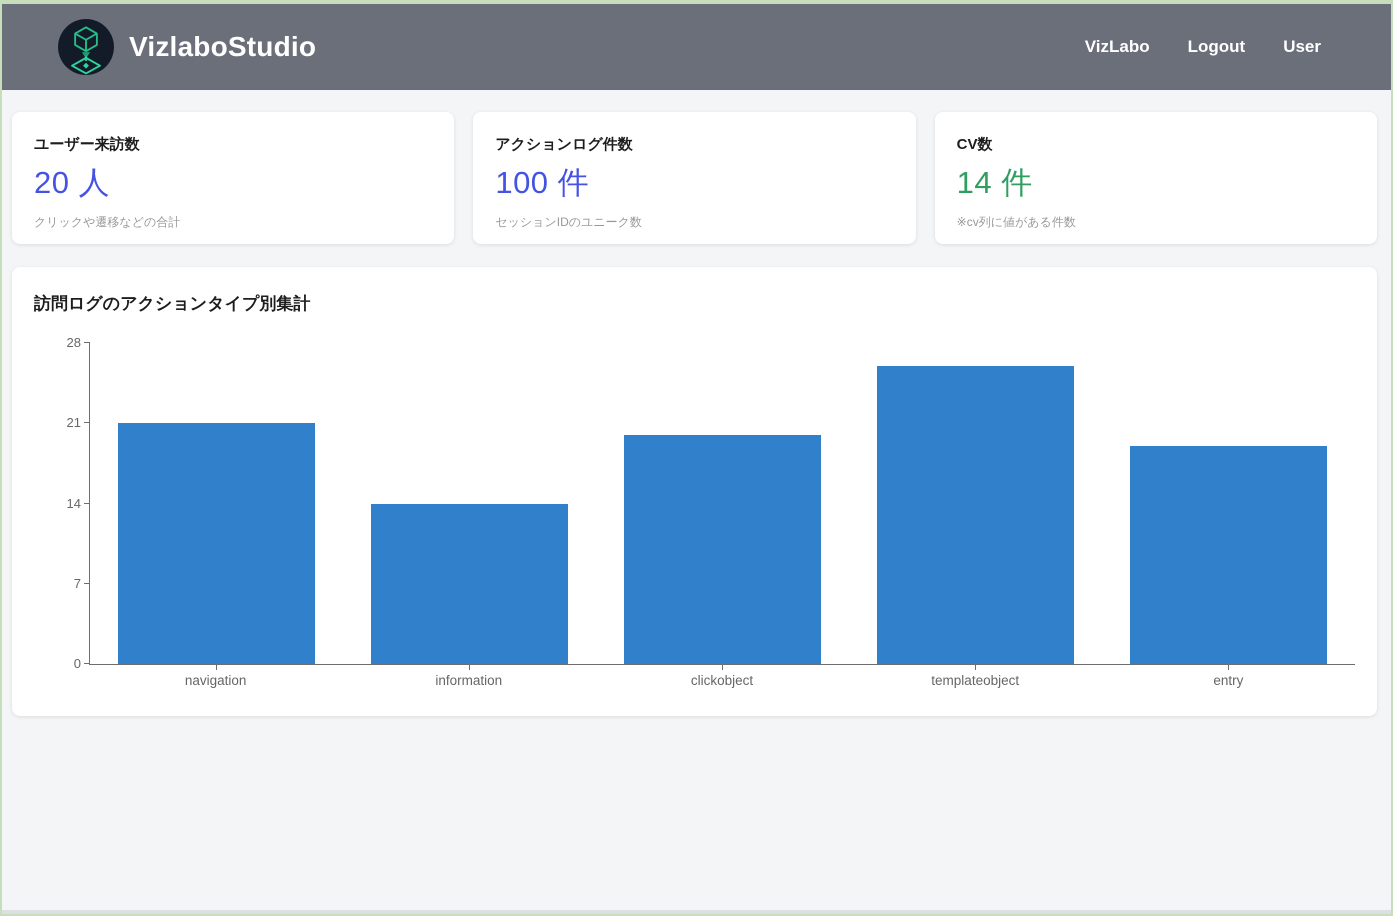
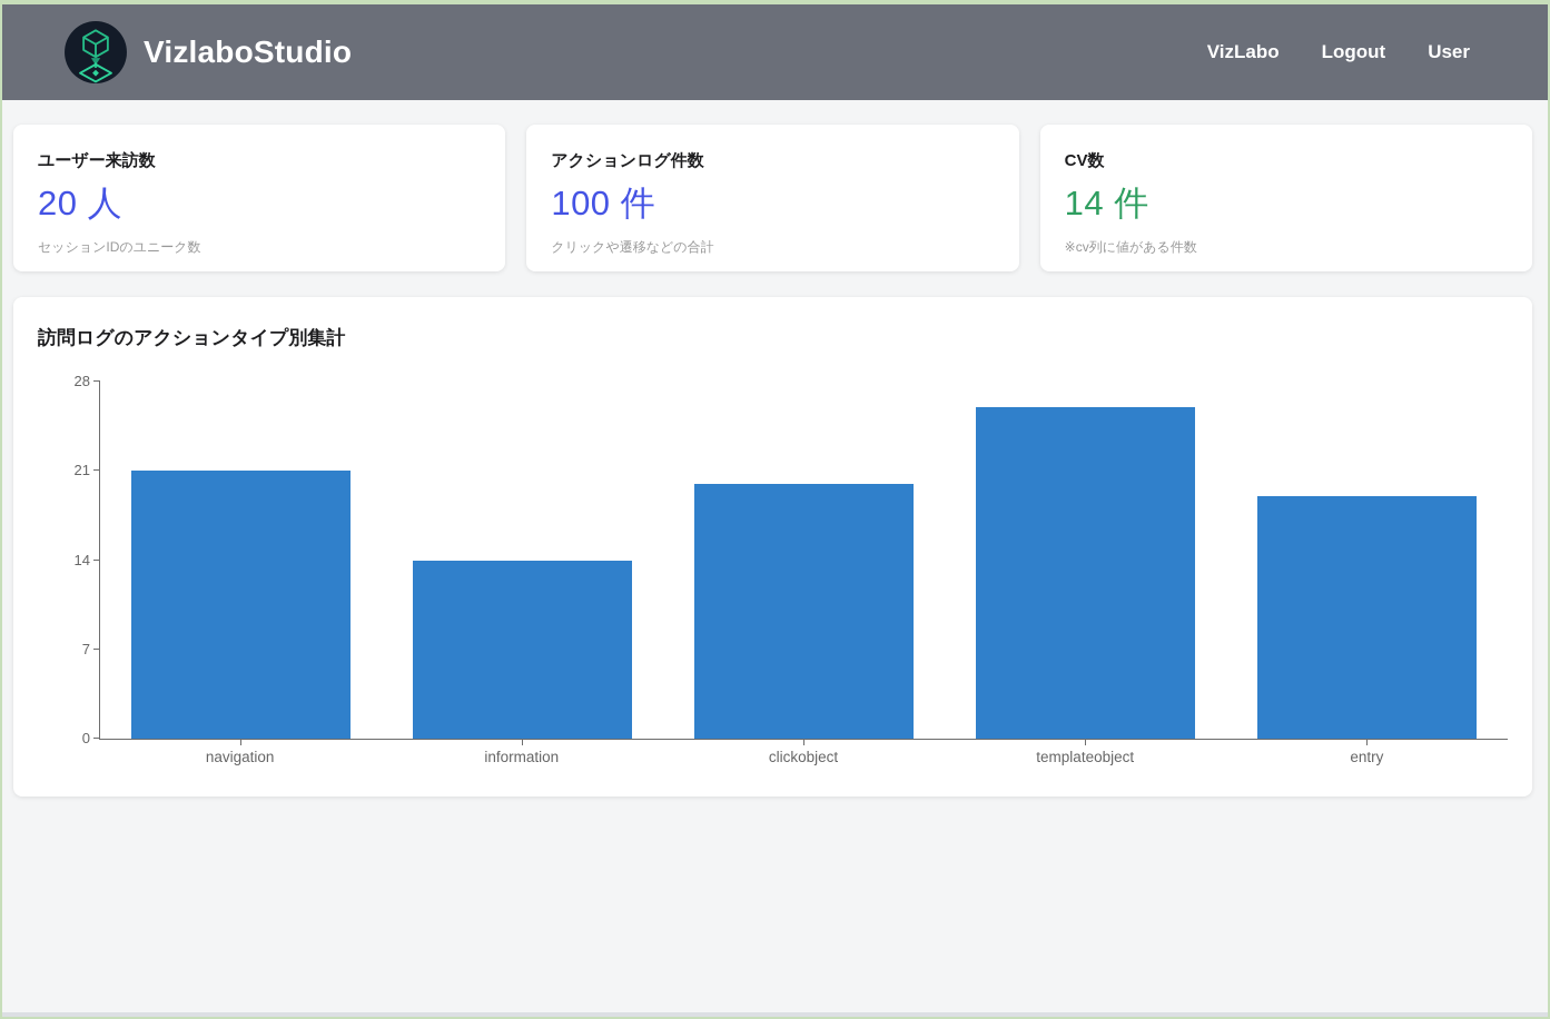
  VizlaboStudio
  VizLabo
  Logout
  User
  ユーザー来訪数
  20 人
- クリックや遷移などの合計
+ セッションIDのユニーク数
  アクションログ件数
  100 件
- セッションIDのユニーク数
+ クリックや遷移などの合計
  CV数
  14 件
  ※cv列に値がある件数
  訪問ログのアクションタイプ別集計
  0
  7
  14
  21
  28
  navigation
  information
  clickobject
  templateobject
  entry
